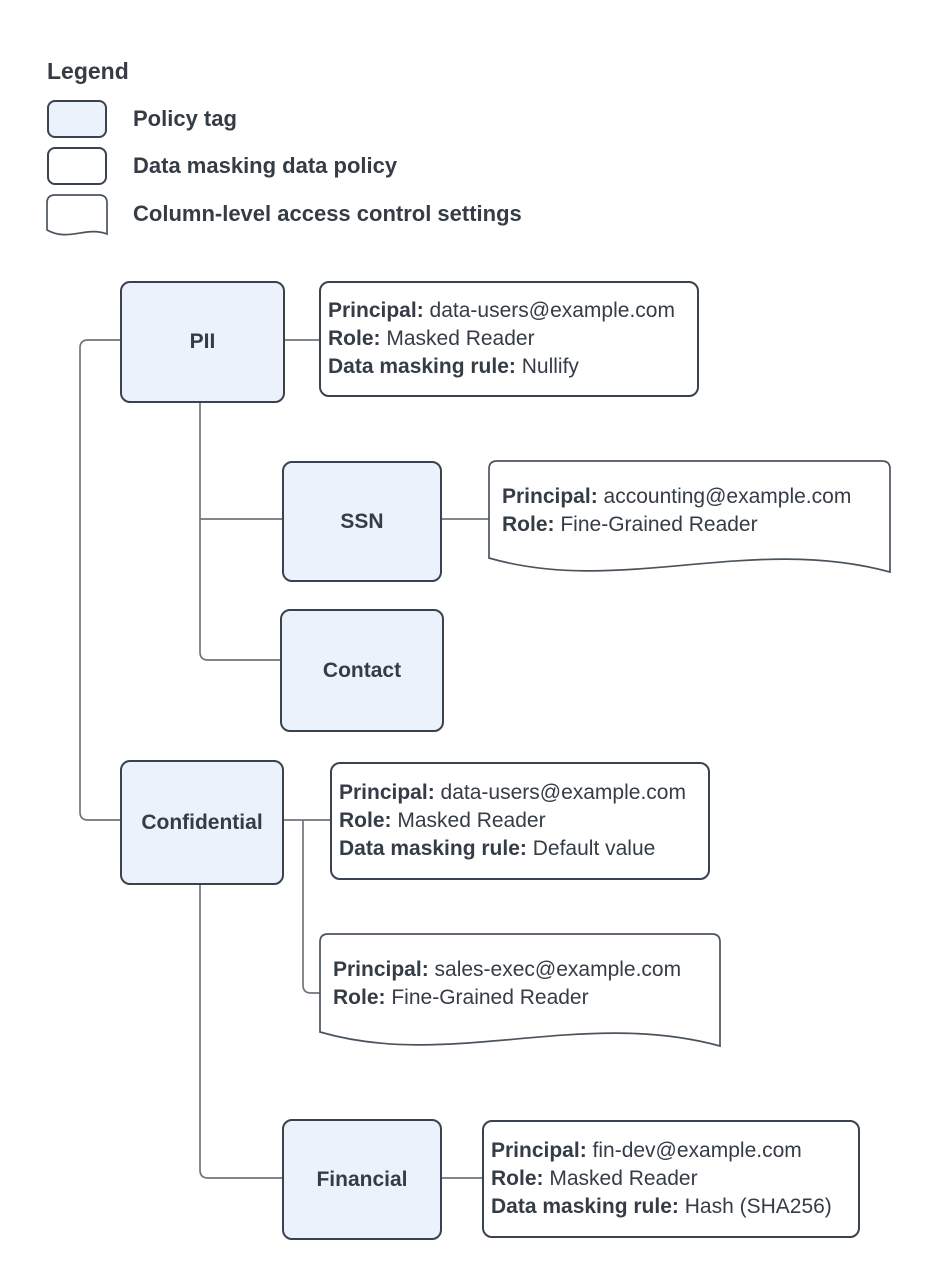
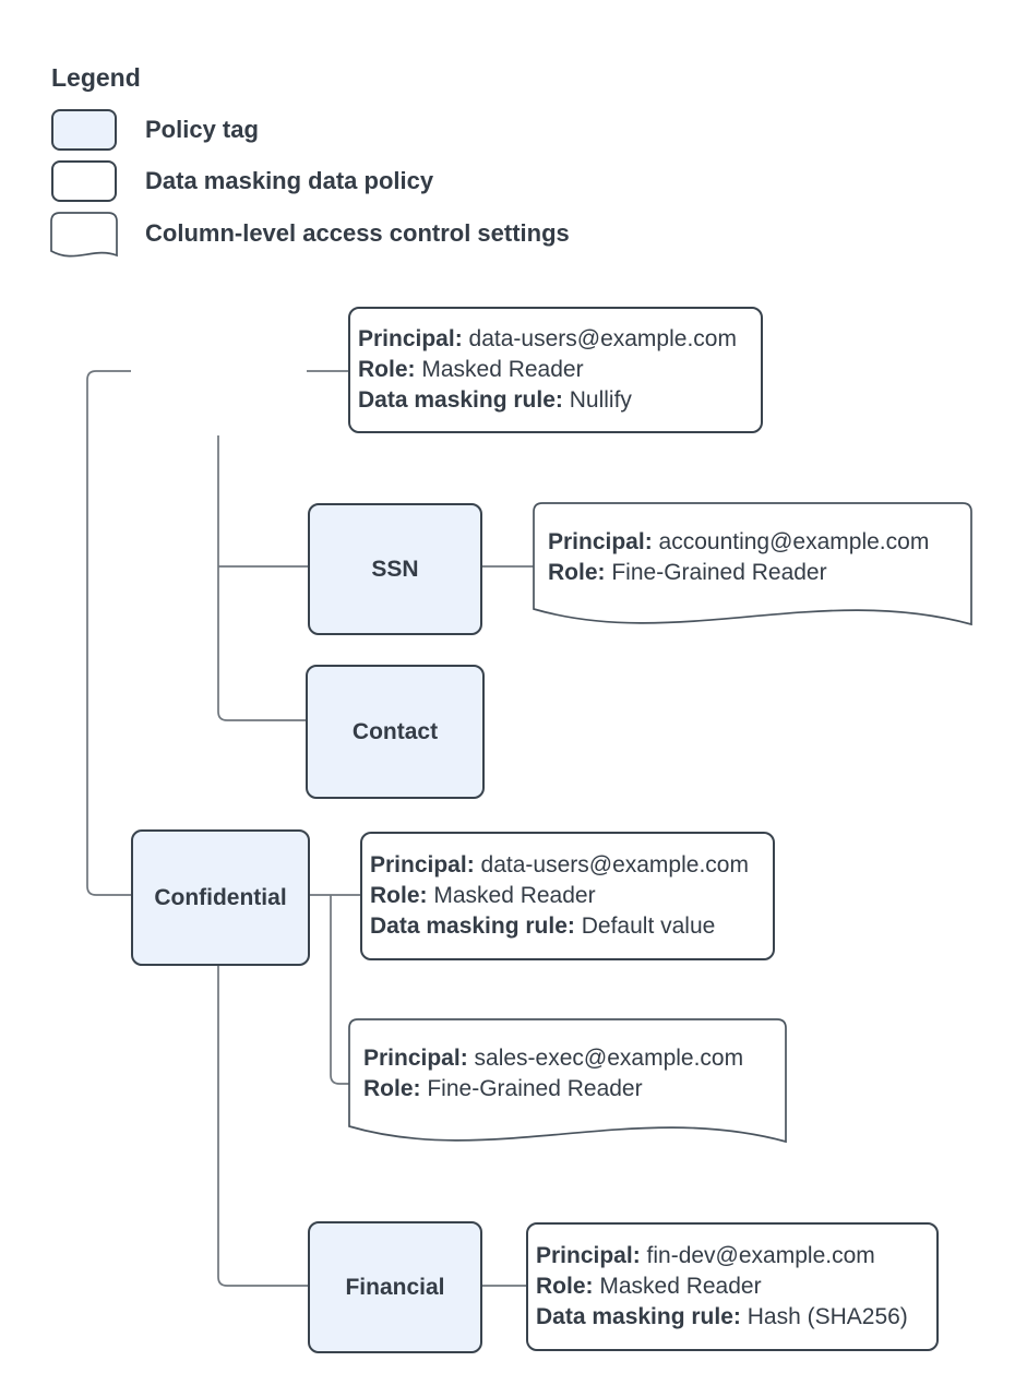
  Legend
  Policy tag
  Data masking data policy
  Column-level access control settings
- PII
  SSN
  Contact
  Confidential
  Financial
  Principal: data-users@example.com
  Role: Masked Reader
  Data masking rule: Nullify
  Principal: data-users@example.com
  Role: Masked Reader
  Data masking rule: Default value
  Principal: fin-dev@example.com
  Role: Masked Reader
  Data masking rule: Hash (SHA256)
  Principal: accounting@example.com
  Role: Fine-Grained Reader
  Principal: sales-exec@example.com
  Role: Fine-Grained Reader
